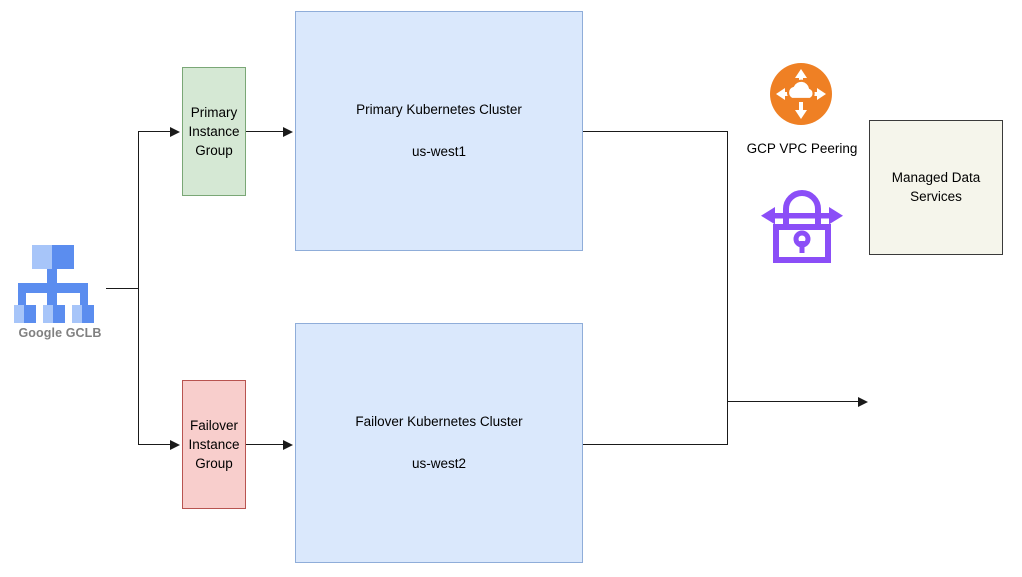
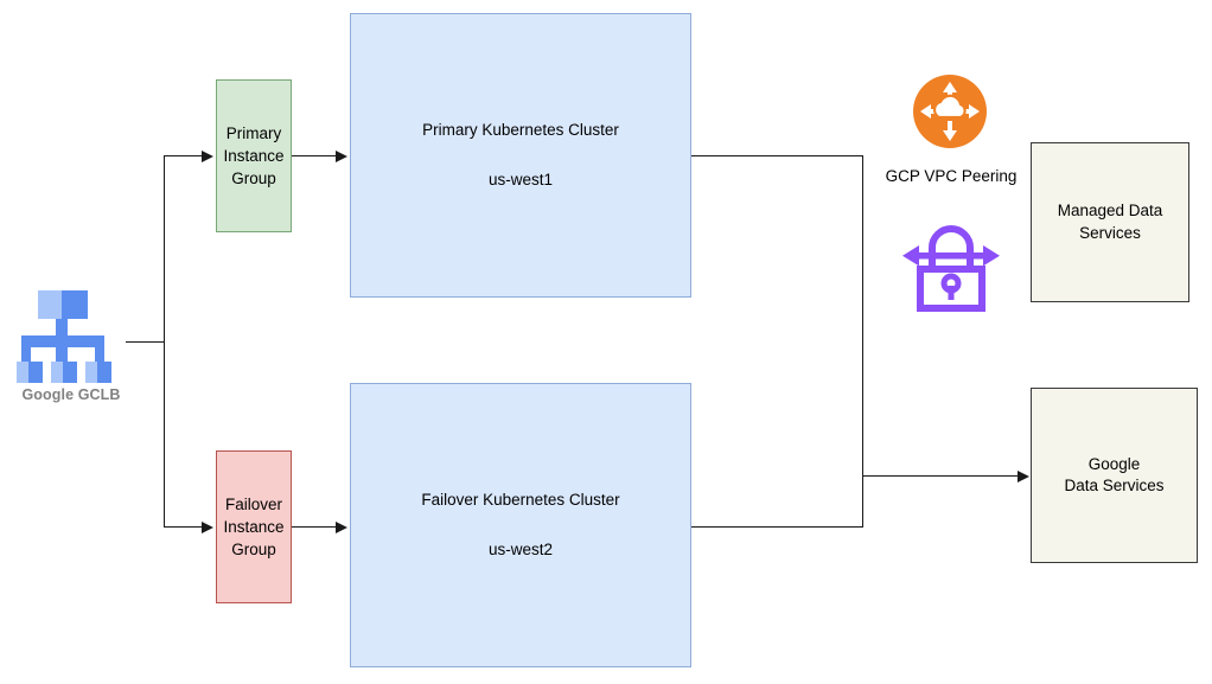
  Google GCLB
  Primary
  Instance
  Group
  Failover
  Instance
  Group
  Primary Kubernetes Cluster
  us-west1
  Failover Kubernetes Cluster
  us-west2
  GCP VPC Peering
  Managed Data
  Services
+ Google
+ Data Services
